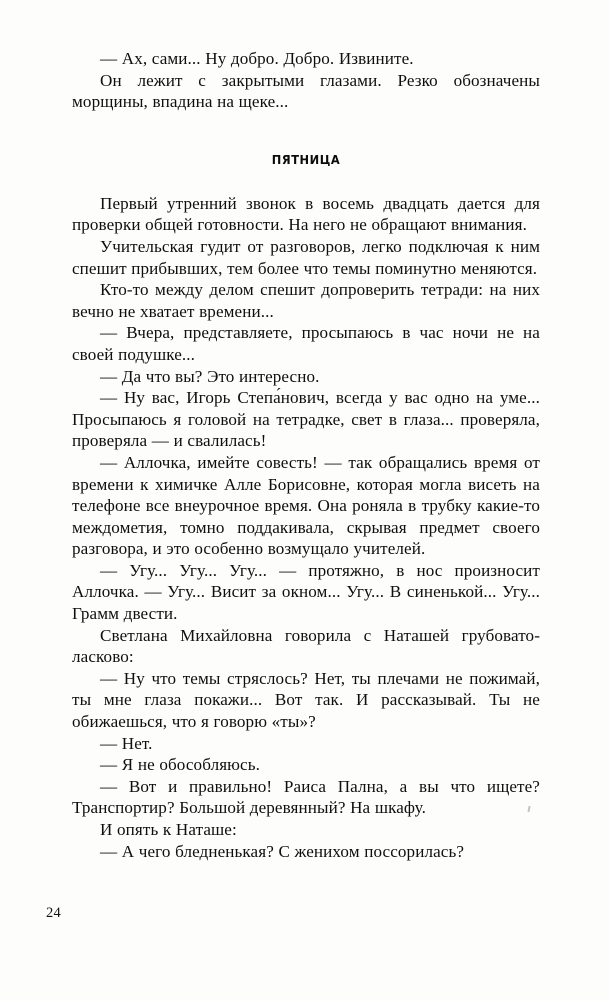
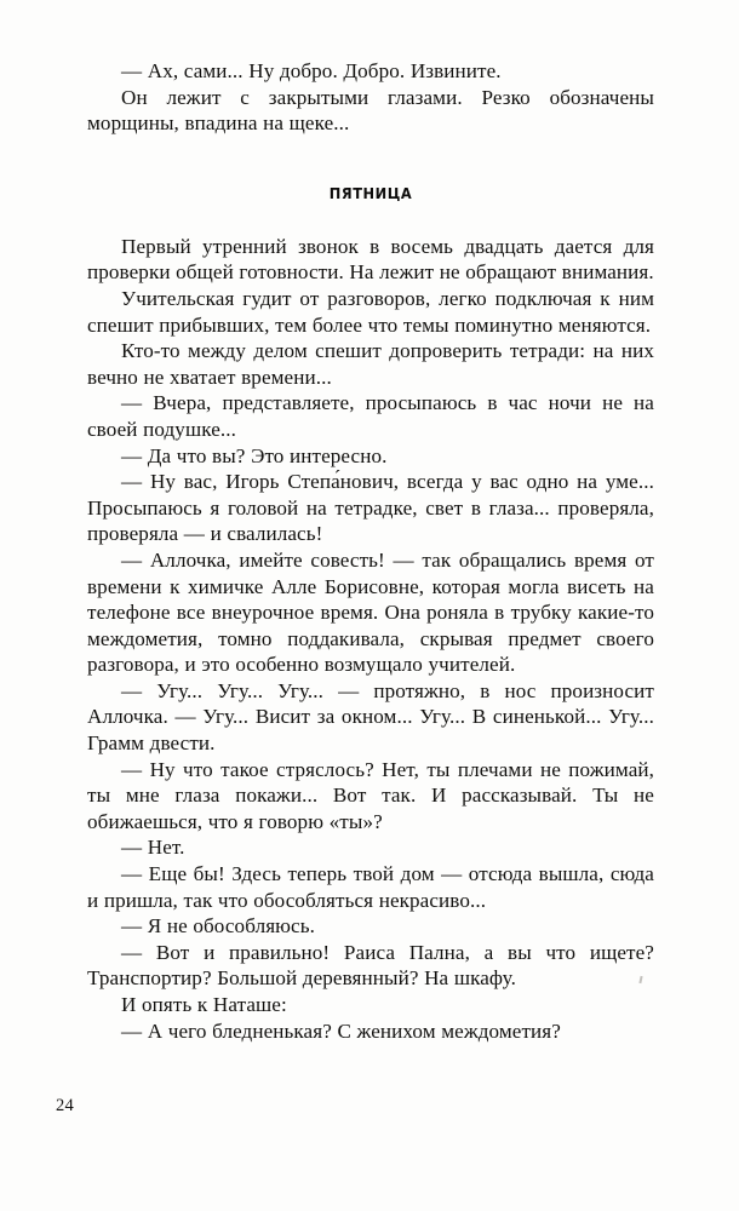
  — Ах, сами... Ну добро. Добро. Извините.
  Он лежит с закрытыми глазами. Резко обозначены морщины, впадина на щеке...
  ПЯТНИЦА
- Первый утренний звонок в восемь двадцать дается для проверки общей готовности. На него не обращают внимания.
+ Первый утренний звонок в восемь двадцать дается для проверки общей готовности. На лежит не обращают внимания.
  Учительская гудит от разговоров, легко подключая к ним спешит прибывших, тем более что темы поминутно меняются.
  Кто-то между делом спешит допроверить тетради: на них вечно не хватает времени...
  — Вчера, представляете, просыпаюсь в час ночи не на своей подушке...
  — Да что вы? Это интересно.
  — Ну вас, Игорь Степа́нович, всегда у вас одно на уме... Просыпаюсь я головой на тетрадке, свет в глаза... проверяла, проверяла — и свалилась!
  — Аллочка, имейте совесть! — так обращались время от времени к химичке Алле Борисовне, которая могла висеть на телефоне все внеурочное время. Она роняла в трубку какие-то междометия, томно поддакивала, скрывая предмет своего разговора, и это особенно возмущало учителей.
  — Угу... Угу... Угу... — протяжно, в нос произносит Аллочка. — Угу... Висит за окном... Угу... В синенькой... Угу... Грамм двести.
- Светлана Михайловна говорила с Наташей грубовато-ласково:
- — Ну что темы стряслось? Нет, ты плечами не пожимай, ты мне глаза покажи... Вот так. И рассказывай. Ты не обижаешься, что я говорю «ты»?
+ — Ну что такое стряслось? Нет, ты плечами не пожимай, ты мне глаза покажи... Вот так. И рассказывай. Ты не обижаешься, что я говорю «ты»?
  — Нет.
+ — Еще бы! Здесь теперь твой дом — отсюда вышла, сюда и пришла, так что обособляться некрасиво...
  — Я не обособляюсь.
  — Вот и правильно! Раиса Пална, а вы что ищете? Транспортир? Большой деревянный? На шкафу.
  И опять к Наташе:
- — А чего бледненькая? С женихом поссорилась?
+ — А чего бледненькая? С женихом междометия?
  24
